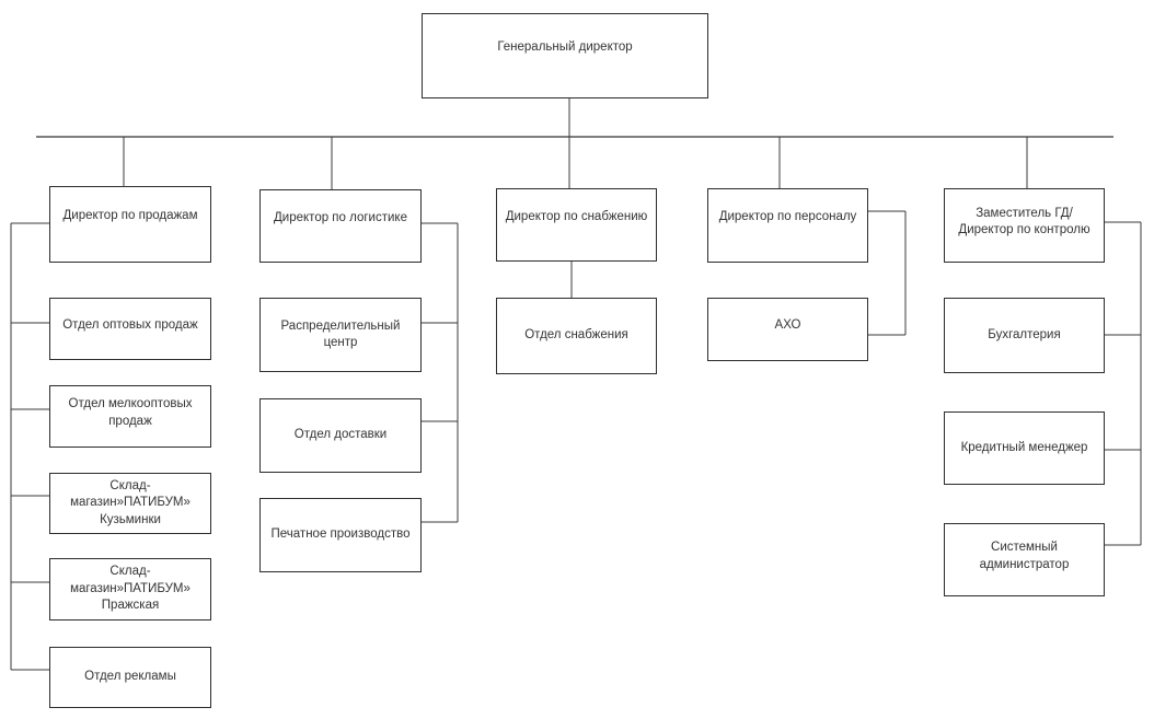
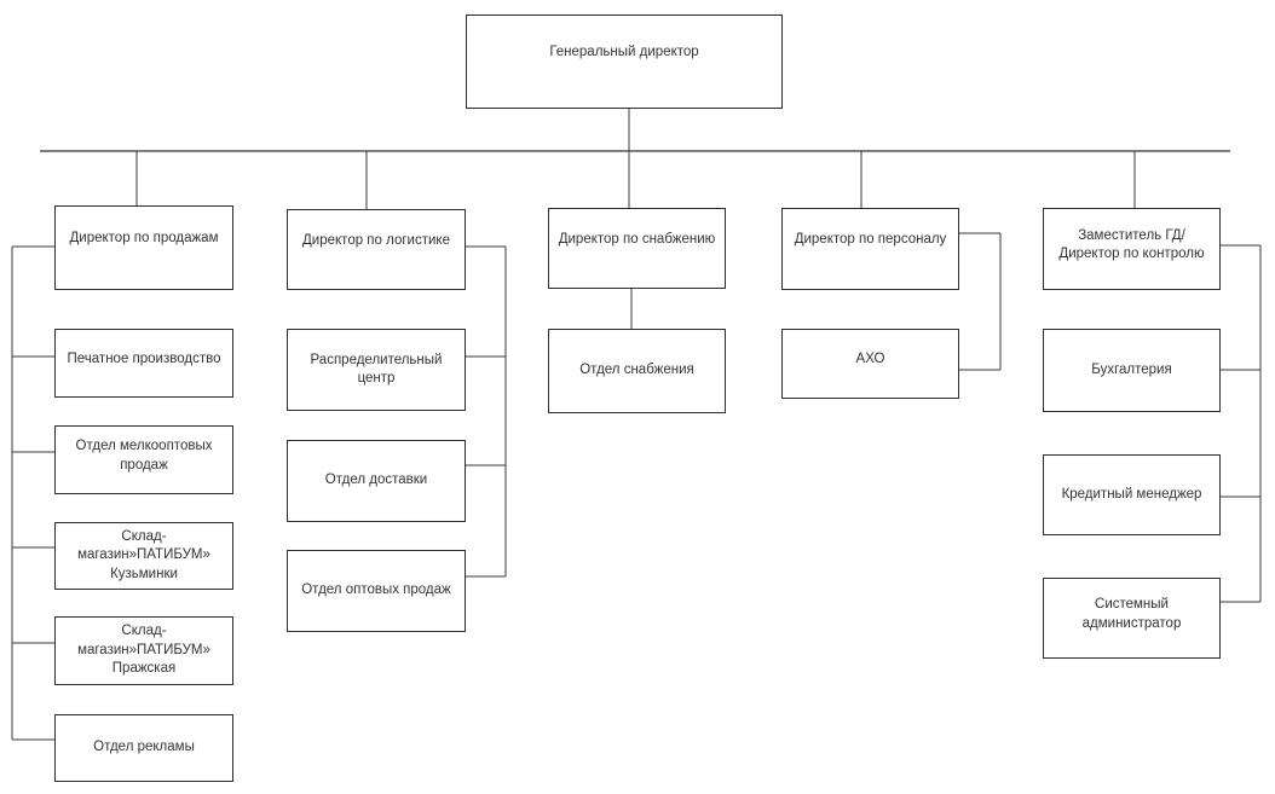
  Генеральный директор
  Директор по продажам
- Отдел оптовых продаж
+ Печатное производство
  Отдел мелкооптовых
  продаж
  Склад-
  магазин»ПАТИБУМ»
  Кузьминки
  Склад-
  магазин»ПАТИБУМ»
  Пражская
  Отдел рекламы
  Директор по логистике
  Распределительный центр
  Отдел доставки
- Печатное производство
+ Отдел оптовых продаж
  Директор по снабжению
  Отдел снабжения
  Директор по персоналу
  АХО
  Заместитель ГД/
  Директор по контролю
  Бухгалтерия
  Кредитный менеджер
  Системный администратор
